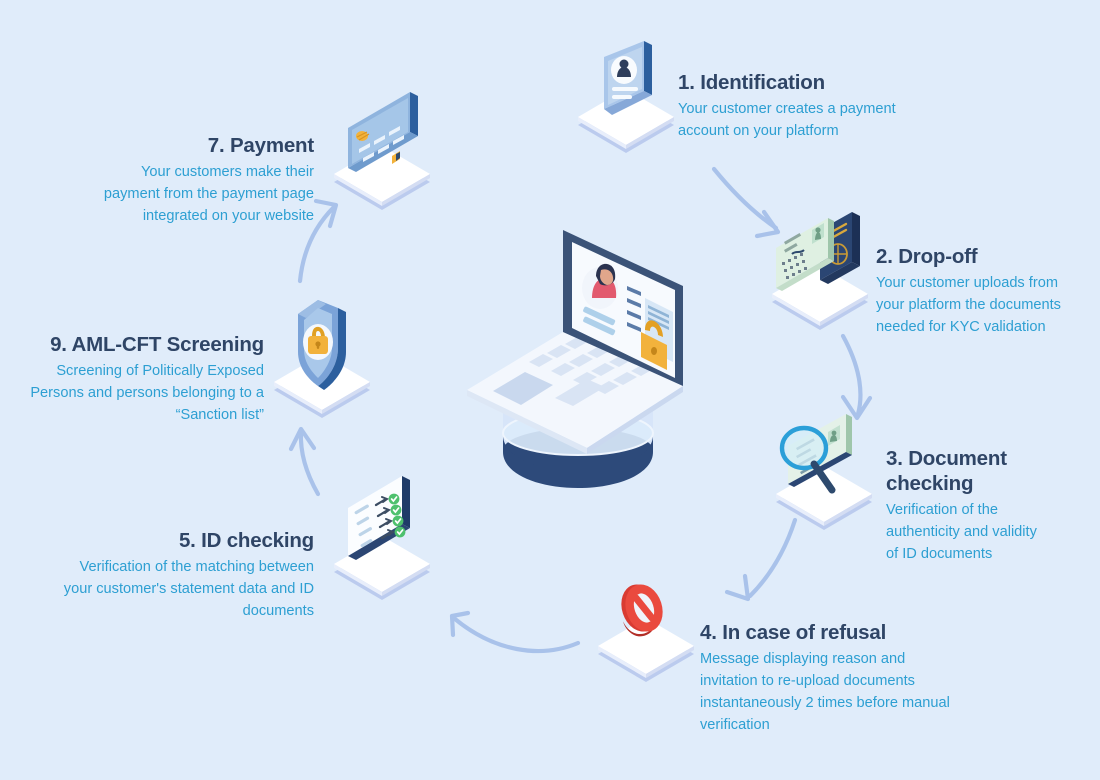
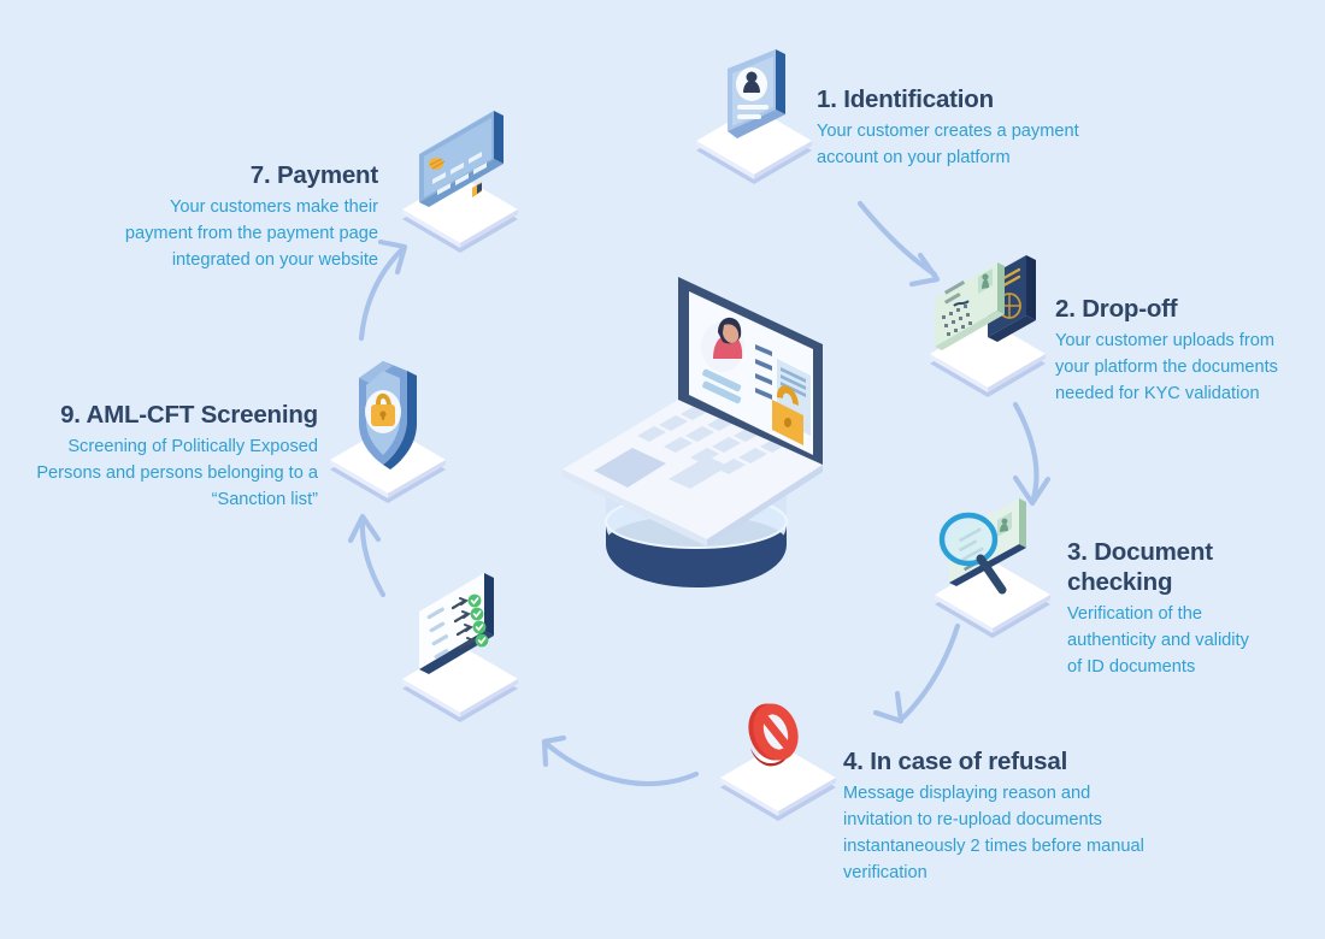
  1. Identification
  Your customer creates a payment
  account on your platform
  2. Drop-off
  Your customer uploads from
  your platform the documents
  needed for KYC validation
  3. Document
  checking
  Verification of the
  authenticity and validity
  of ID documents
  4. In case of refusal
  Message displaying reason and
  invitation to re-upload documents
  instantaneously 2 times before manual
  verification
- 5. ID checking
- Verification of the matching between
- your customer's statement data and ID
- documents
  9. AML-CFT Screening
  Screening of Politically Exposed
  Persons and persons belonging to a
  “Sanction list”
  7. Payment
  Your customers make their
  payment from the payment page
  integrated on your website
